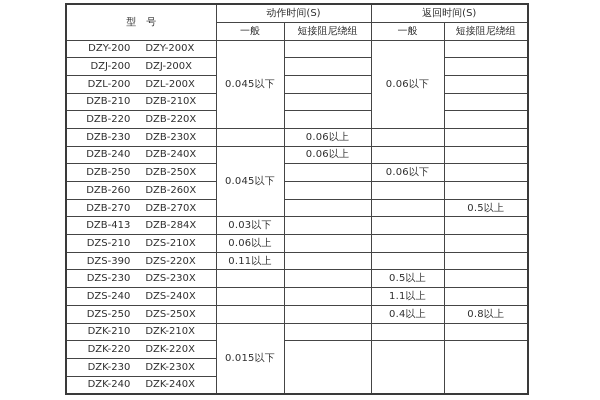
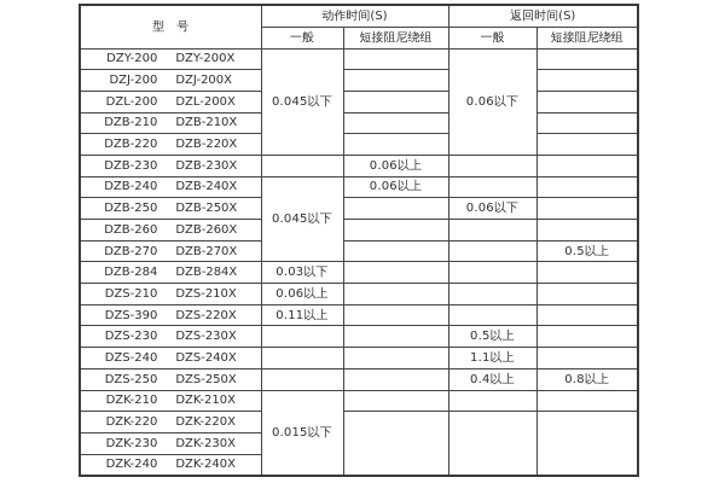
  型 号	动作时间(S)	返回时间(S)
  一般	短接阻尼绕组	一般	短接阻尼绕组
  DZY-200 DZY-200X	0.045以下		0.06以下
  DZJ-200 DZJ-200X
  DZL-200 DZL-200X
  DZB-210 DZB-210X
  DZB-220 DZB-220X
  DZB-230 DZB-230X		0.06以上
  DZB-240 DZB-240X	0.045以下	0.06以上
  DZB-250 DZB-250X		0.06以下
  DZB-260 DZB-260X
  DZB-270 DZB-270X			0.5以上
- DZB-413 DZB-284X	0.03以下
+ DZB-284 DZB-284X	0.03以下
  DZS-210 DZS-210X	0.06以上
  DZS-390 DZS-220X	0.11以上
  DZS-230 DZS-230X			0.5以上
  DZS-240 DZS-240X			1.1以上
  DZS-250 DZS-250X			0.4以上	0.8以上
  DZK-210 DZK-210X	0.015以下
  DZK-220 DZK-220X
  DZK-230 DZK-230X
  DZK-240 DZK-240X
